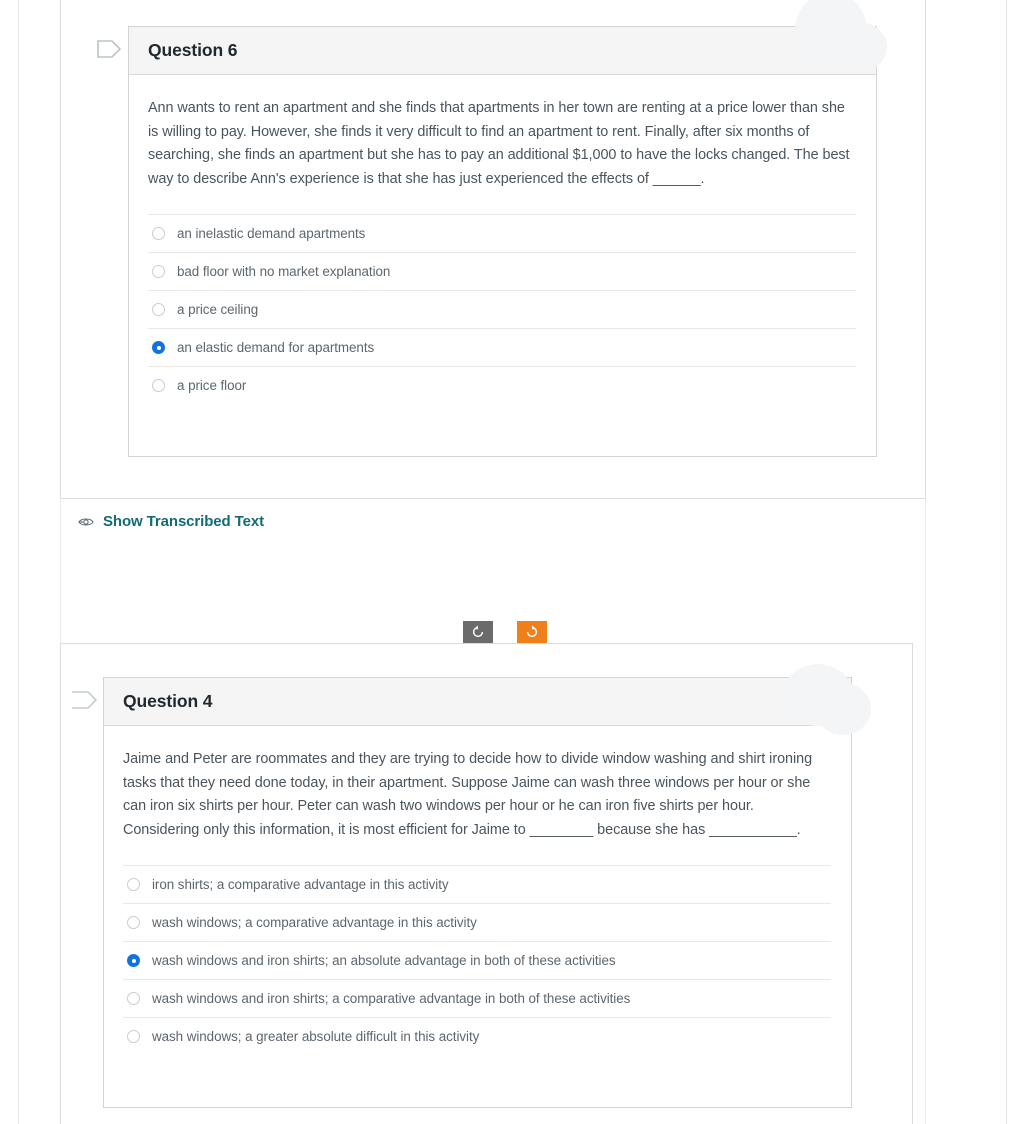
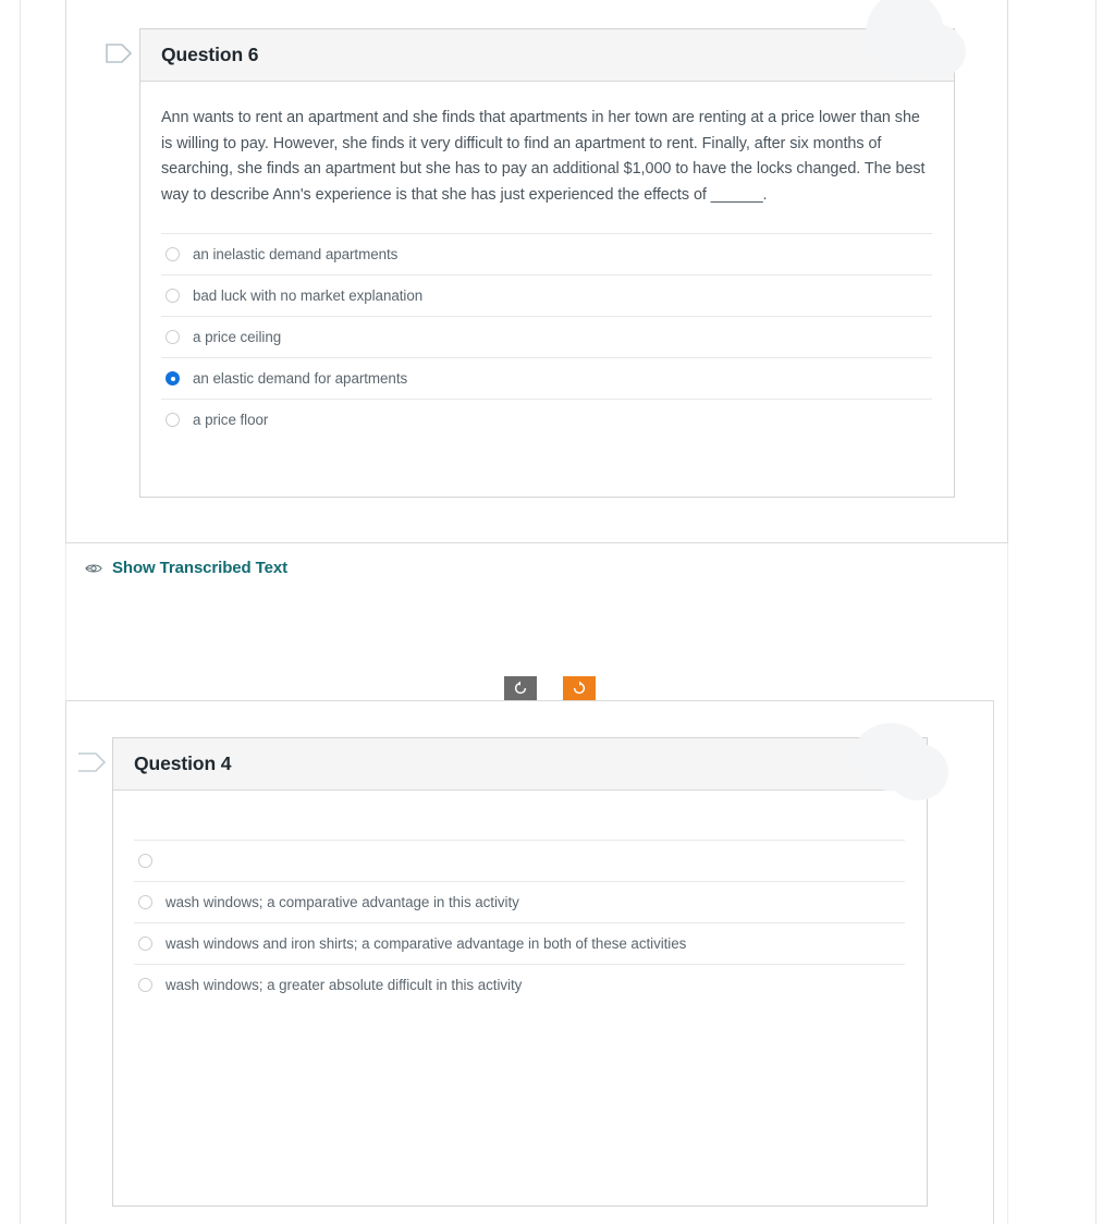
  Question 6
  Ann wants to rent an apartment and she finds that apartments in her town are renting at a price lower than she is willing to pay. However, she finds it very difficult to find an apartment to rent. Finally, after six months of searching, she finds an apartment but she has to pay an additional $1,000 to have the locks changed. The best way to describe Ann's experience is that she has just experienced the effects of ______.
  an inelastic demand apartments
- bad floor with no market explanation
+ bad luck with no market explanation
  a price ceiling
  an elastic demand for apartments
  a price floor
  Show Transcribed Text
  Question 4
- Jaime and Peter are roommates and they are trying to decide how to divide window washing and shirt ironing tasks that they need done today, in their apartment. Suppose Jaime can wash three windows per hour or she can iron six shirts per hour. Peter can wash two windows per hour or he can iron five shirts per hour. Considering only this information, it is most efficient for Jaime to ________ because she has ___________.
- iron shirts; a comparative advantage in this activity
  wash windows; a comparative advantage in this activity
- wash windows and iron shirts; an absolute advantage in both of these activities
  wash windows and iron shirts; a comparative advantage in both of these activities
  wash windows; a greater absolute difficult in this activity
